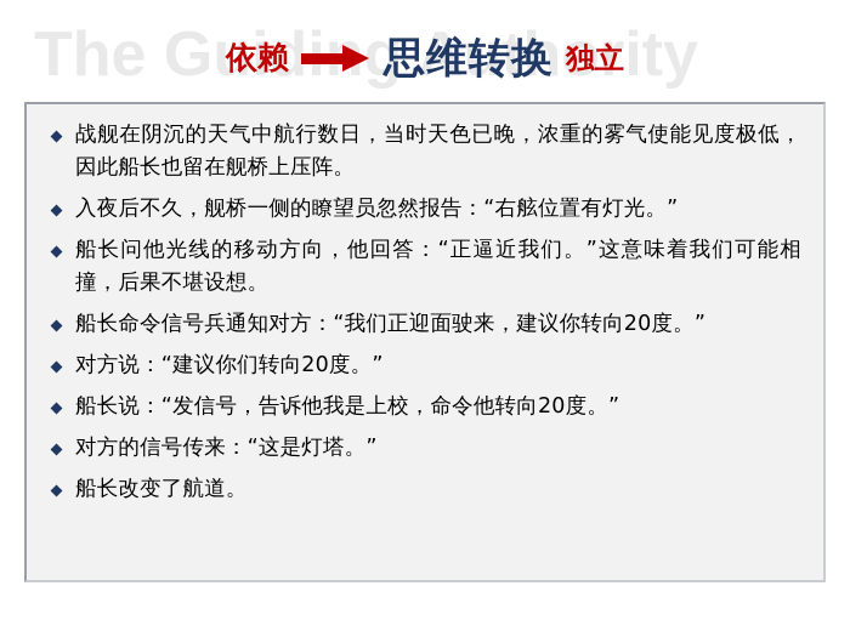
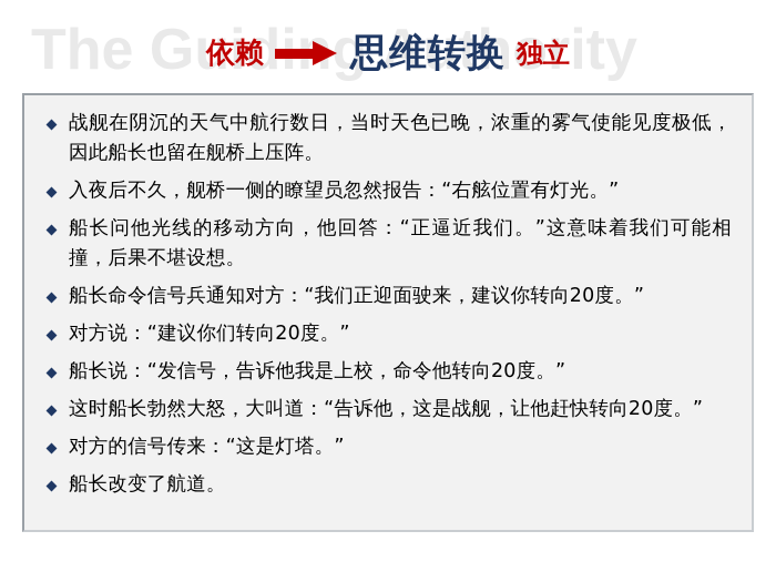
  The Guidg Authority
  依赖
  思维转换
  独立
  战舰在阴沉的天气中航行数日，当时天色已晚，浓重的雾气使能见度极低，因此船长也留在舰桥上压阵。
  入夜后不久，舰桥一侧的瞭望员忽然报告：“右舷位置有灯光。”
  船长问他光线的移动方向，他回答：“正逼近我们。”这意味着我们可能相撞，后果不堪设想。
  船长命令信号兵通知对方：“我们正迎面驶来，建议你转向20度。”
  对方说：“建议你们转向20度。”
  船长说：“发信号，告诉他我是上校，命令他转向20度。”
+ 这时船长勃然大怒，大叫道：“告诉他，这是战舰，让他赶快转向20度。”
  对方的信号传来：“这是灯塔。”
  船长改变了航道。
